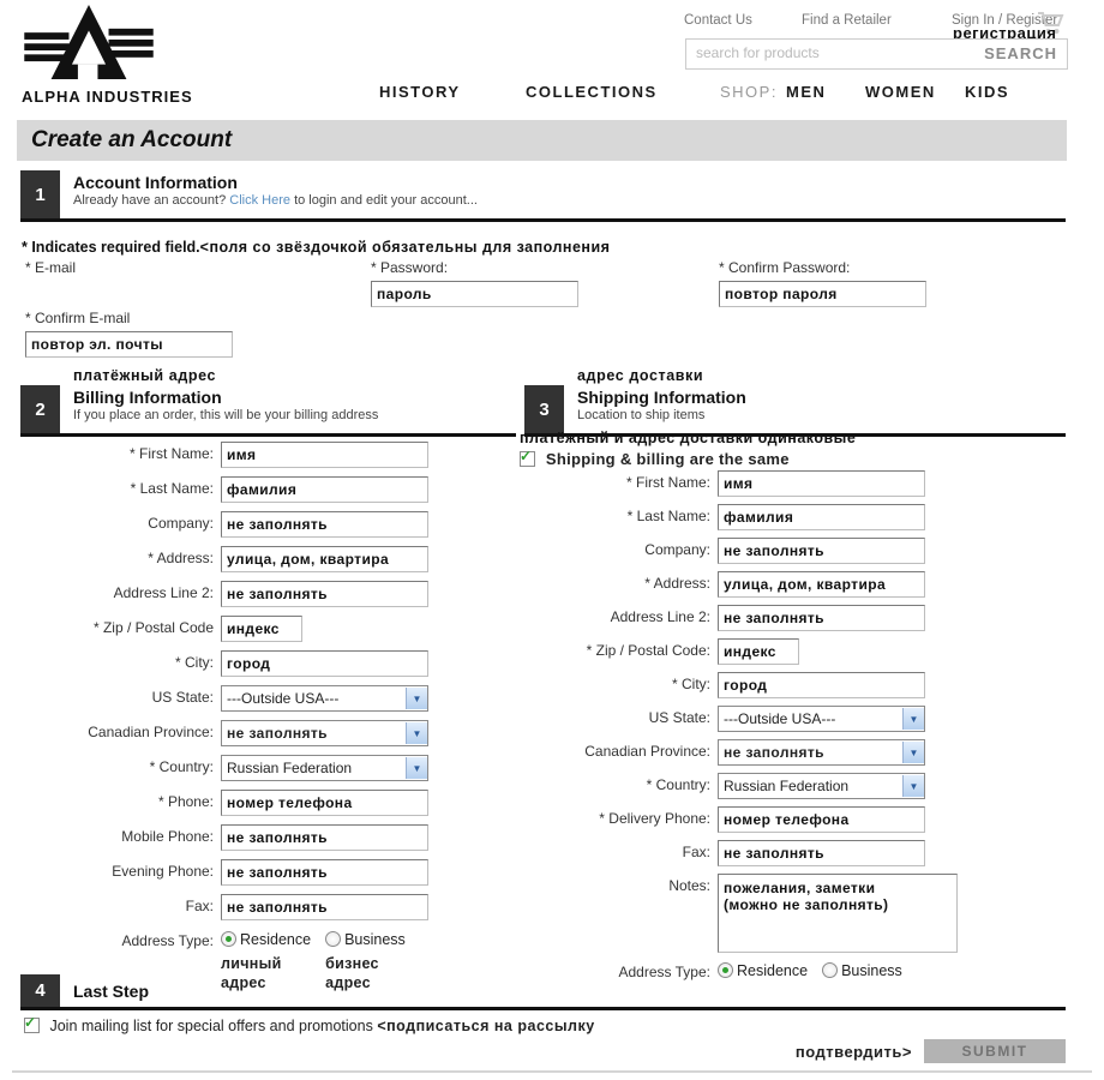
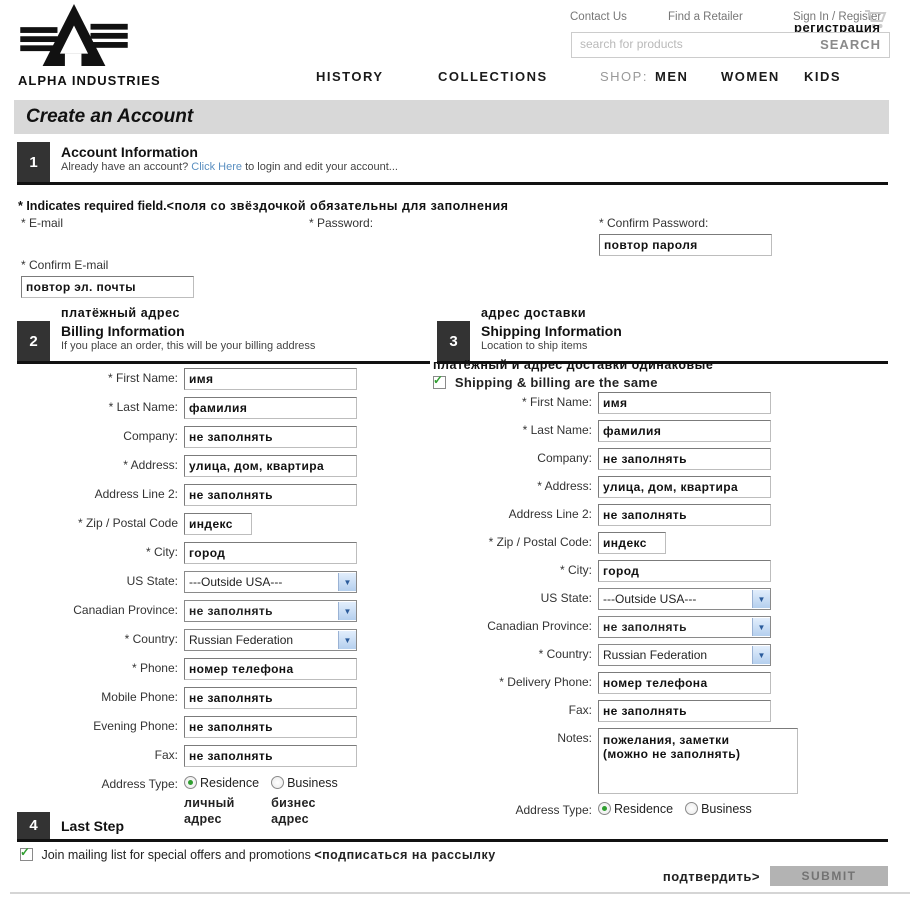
  ALPHA INDUSTRIES
  Contact Us
  Find a Retailer
  Sign In / Register
  регистрация
  search for products
  SEARCH
  HISTORY
  COLLECTIONS
  SHOP:
  MEN
  WOMEN
  KIDS
  Create an Account
  1
  Account Information
  Already have an account? Click Here to login and edit your account...
  * Indicates required field.<поля со звёздочкой обязательны для заполнения
  * E-mail
  * Password:
- пароль
  * Confirm Password:
  повтор пароля
  * Confirm E-mail
  повтор эл. почты
  платёжный адрес
  2
  Billing Information
  If you place an order, this will be your billing address
  адрес доставки
  3
  Shipping Information
  Location to ship items
  платёжный и адрес доставки одинаковые
  ✓
  Shipping & billing are the same
  * First Name:
  имя
  * Last Name:
  фамилия
  Company:
  не заполнять
  * Address:
  улица, дом, квартира
  Address Line 2:
  не заполнять
  * Zip / Postal Code
  индекс
  * City:
  город
  US State:
  ---Outside USA---
  ▼
  Canadian Province:
  не заполнять
  ▼
  * Country:
  Russian Federation
  ▼
  * Phone:
  номер телефона
  Mobile Phone:
  не заполнять
  Evening Phone:
  не заполнять
  Fax:
  не заполнять
  Address Type:
  Residence
  личный адрес
  Business
  бизнес адрес
  * First Name:
  имя
  * Last Name:
  фамилия
  Company:
  не заполнять
  * Address:
  улица, дом, квартира
  Address Line 2:
  не заполнять
  * Zip / Postal Code:
  индекс
  * City:
  город
  US State:
  ---Outside USA---
  ▼
  Canadian Province:
  не заполнять
  ▼
  * Country:
  Russian Federation
  ▼
  * Delivery Phone:
  номер телефона
  Fax:
  не заполнять
  Notes:
  пожелания, заметки
  (можно не заполнять)
  Address Type:
  Residence Business
  4
  Last Step
  ✓
  Join mailing list for special offers and promotions <подписаться на рассылку
  подтвердить>
  SUBMIT
